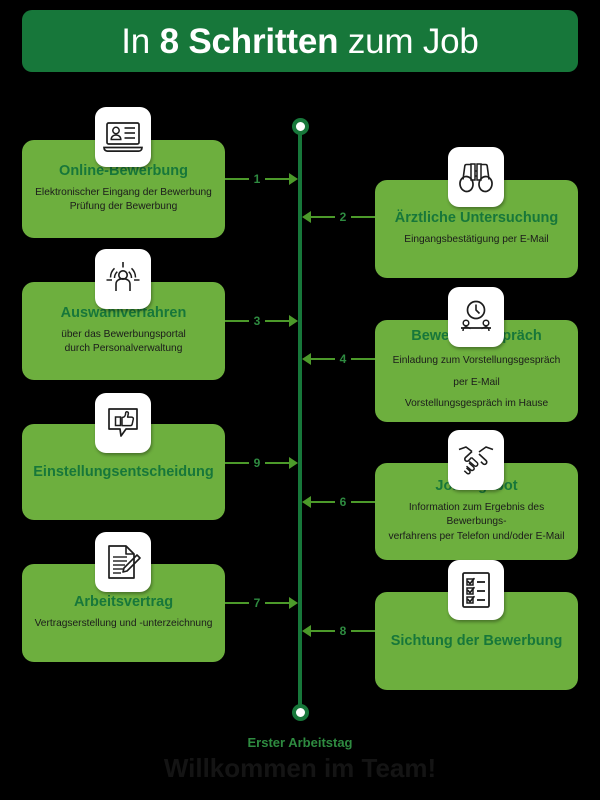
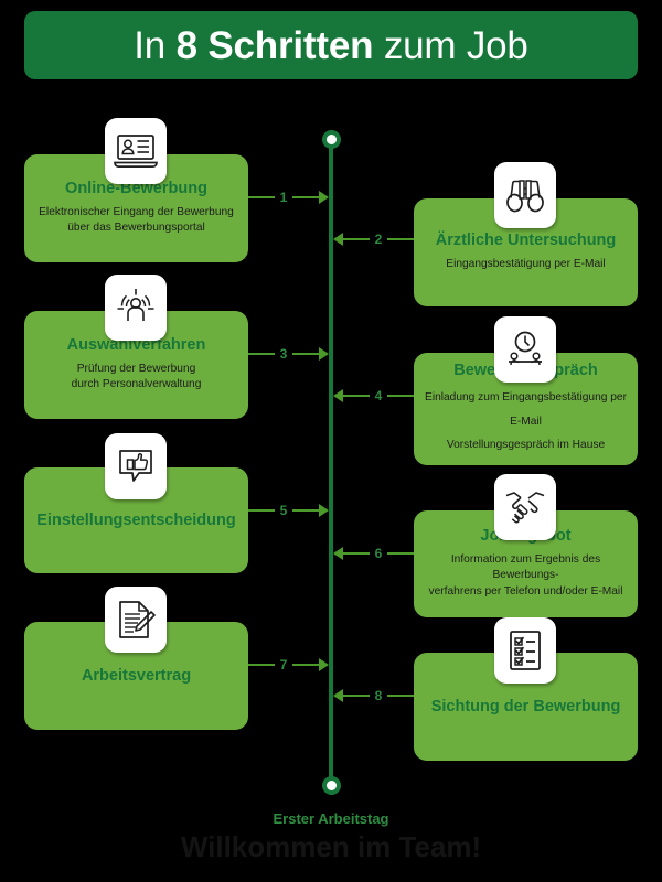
  In 8 Schritten zum Job
  Online-Bewerbung
  Elektronischer Eingang der Bewerbung
- Prüfung der Bewerbung
+ über das Bewerbungsportal
  1
  Ärztliche Untersuchung
  Eingangsbestätigung per E-Mail
  2
  Auswahlverfahren
- über das Bewerbungsportal
+ Prüfung der Bewerbung
  durch Personalverwaltung
  3
- Einladung zum Vorstellungsgespräch per E-Mail
+ Einladung zum Eingangsbestätigung per E-Mail
  Vorstellungsgespräch im Hause
  4
  Einstellungsentscheidung
- 9
+ 5
  Information zum Ergebnis des Bewerbungs-
  verfahrens per Telefon und/oder E-Mail
  6
  Arbeitsvertrag
- Vertragserstellung und -unterzeichnung
  7
  Sichtung der Bewerbung
  8
  Erster Arbeitstag
